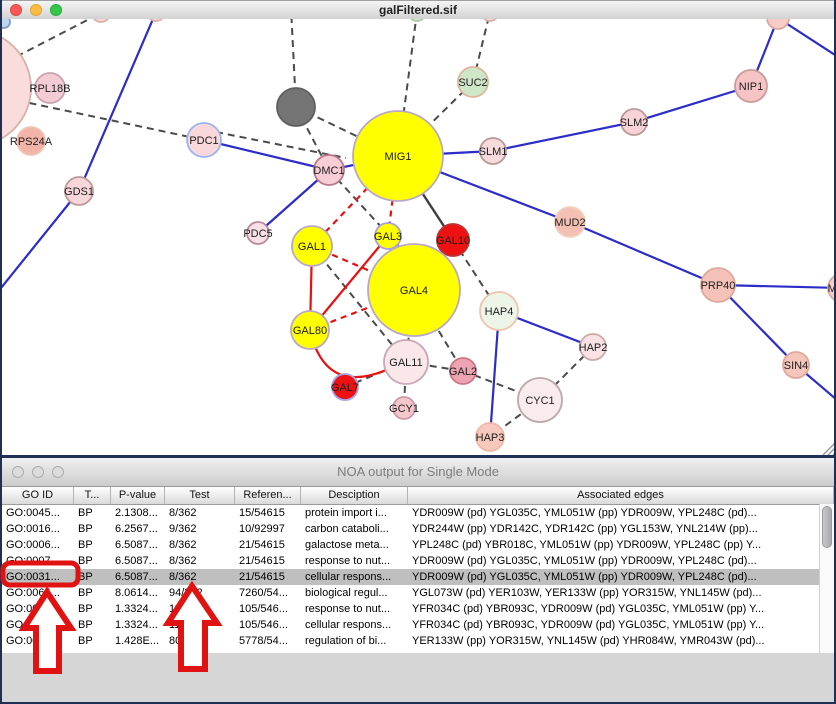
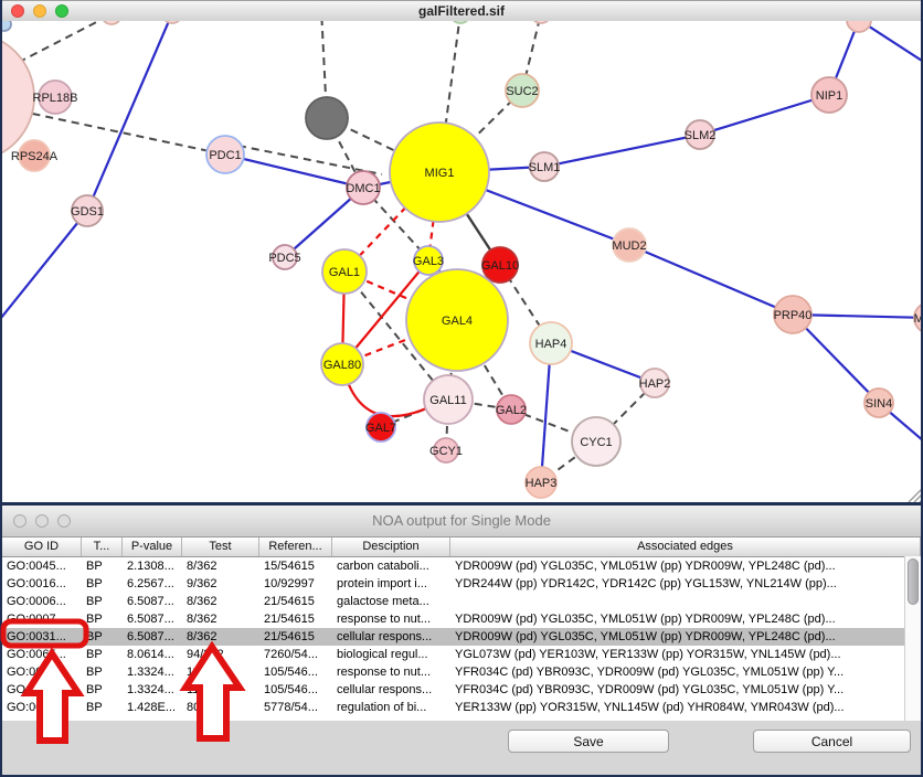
  galFiltered.sif
  RPL18B
  RPS24A
  GDS1
  PDC1
  DMC1
  MIG1
  SUC2
  SLM1
  SLM2
  NIP1
  MUD2
  PDC5
  GAL1
  GAL3
  GAL10
  GAL4
  GAL80
  HAP4
  GAL11
  GAL2
  GAL7
  GCY1
  CYC1
  HAP3
  HAP2
  PRP40
  SIN4
  NOA output for Single Mode
  GO ID
  T...
  P-value
  Test
  Referen...
  Desciption
  Associated edges
  GO:0045...
  BP
  2.1308...
  8/362
  15/54615
- protein import i...
+ carbon cataboli...
  YDR009W (pd) YGL035C, YML051W (pp) YDR009W, YPL248C (pd)...
  GO:0016...
  BP
  6.2567...
  9/362
  10/92997
- carbon cataboli...
+ protein import i...
  YDR244W (pp) YDR142C, YDR142C (pp) YGL153W, YNL214W (pp)...
  GO:0006...
  BP
  6.5087...
  8/362
  21/54615
  galactose meta...
- YPL248C (pd) YBR018C, YML051W (pp) YDR009W, YPL248C (pp) Y...
  BP
  6.5087...
  8/362
  21/54615
  response to nut...
  YDR009W (pd) YGL035C, YML051W (pp) YDR009W, YPL248C (pd)...
  GO:0031...
  BP
  6.5087...
  8/362
  21/54615
  cellular respons...
  YDR009W (pd) YGL035C, YML051W (pp) YDR009W, YPL248C (pd)...
  GO:006...
  BP
  8.0614...
  7260/54...
  biological regul...
  YGL073W (pd) YER103W, YER133W (pp) YOR315W, YNL145W (pd)...
  BP
  1.3324...
  105/546...
  response to nut...
  YFR034C (pd) YBR093C, YDR009W (pd) YGL035C, YML051W (pp) Y...
  BP
  1.3324...
  105/546...
  cellular respons...
  YFR034C (pd) YBR093C, YDR009W (pd) YGL035C, YML051W (pp) Y...
  BP
  1.428E...
  5778/54...
  regulation of bi...
  YER133W (pp) YOR315W, YNL145W (pd) YHR084W, YMR043W (pd)...
+ Save
+ Cancel
